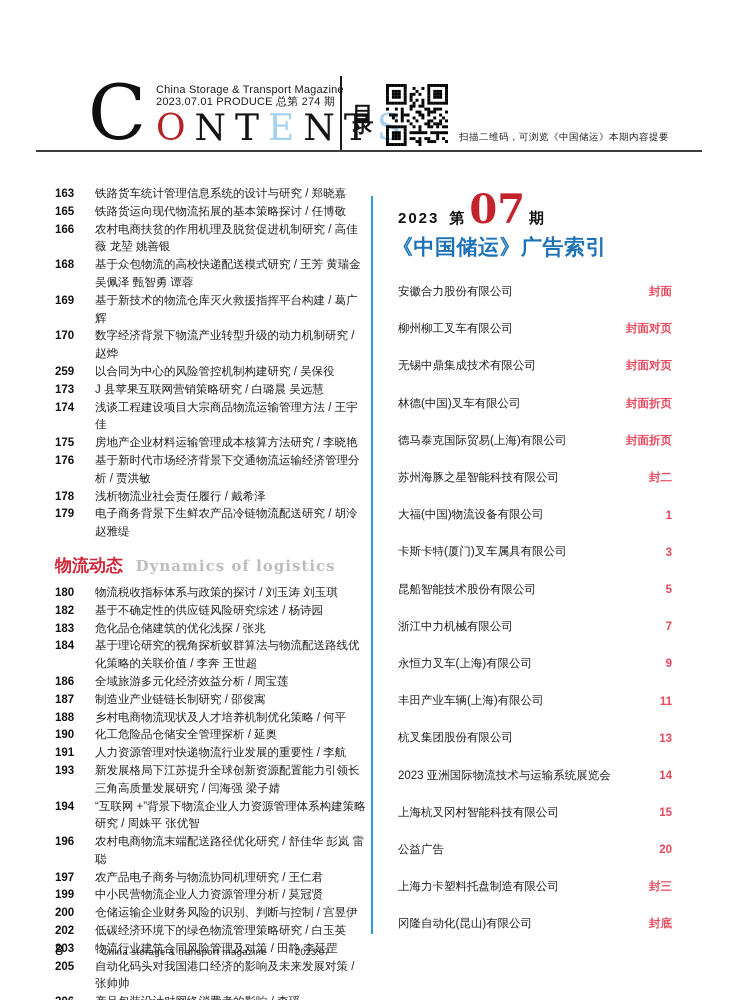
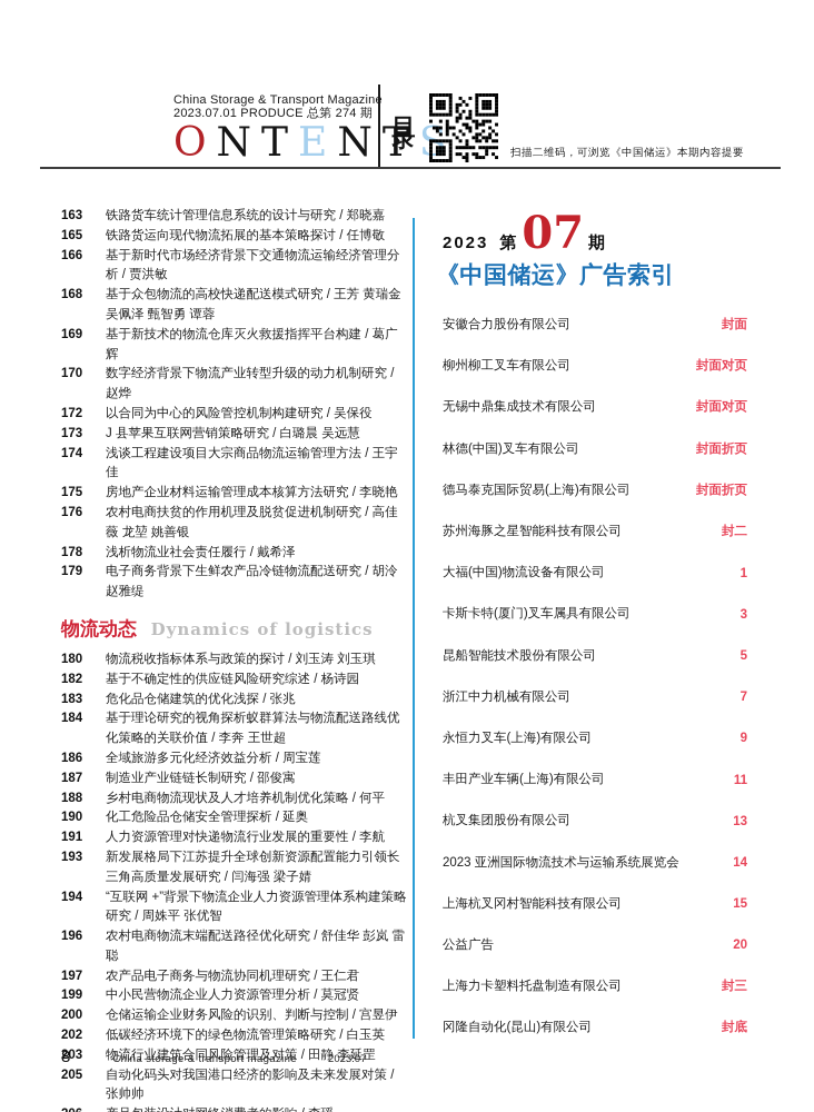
- C
  China Storage & Transport Magazin
  2023.07.01 PRODUCE 总第 274 期
  ONTENTS
  扫描二维码，可浏览《中国储运》本期内容提要
  163
  铁路货车统计管理信息系统的设计与研究 / 郑晓嘉
  165
  铁路货运向现代物流拓展的基本策略探讨 / 任博敬
  166
- 农村电商扶贫的作用机理及脱贫促进机制研究 / 高佳薇 龙堃 姚善银
+ 基于新时代市场经济背景下交通物流运输经济管理分析 / 贾洪敏
  168
  基于众包物流的高校快递配送模式研究 / 王芳 黄瑞金 吴佩泽 甄智勇 谭蓉
  169
  基于新技术的物流仓库灭火救援指挥平台构建 / 葛广辉
  170
  数字经济背景下物流产业转型升级的动力机制研究 / 赵烨
- 259
+ 172
  以合同为中心的风险管控机制构建研究 / 吴保役
  173
  J 县苹果互联网营销策略研究 / 白璐晨 吴远慧
  174
  浅谈工程建设项目大宗商品物流运输管理方法 / 王宇佳
  175
  房地产企业材料运输管理成本核算方法研究 / 李晓艳
  176
- 基于新时代市场经济背景下交通物流运输经济管理分析 / 贾洪敏
+ 农村电商扶贫的作用机理及脱贫促进机制研究 / 高佳薇 龙堃 姚善银
  178
  浅析物流业社会责任履行 / 戴希泽
  179
  电子商务背景下生鲜农产品冷链物流配送研究 / 胡泠 赵雅缇
  物流动态 Dynamics of logistics
  180
  物流税收指标体系与政策的探讨 / 刘玉涛 刘玉琪
  182
  基于不确定性的供应链风险研究综述 / 杨诗园
  183
  危化品仓储建筑的优化浅探 / 张兆
  184
  基于理论研究的视角探析蚁群算法与物流配送路线优化策略的关联价值 / 李奔 王世超
  186
  全域旅游多元化经济效益分析 / 周宝莲
  187
  制造业产业链链长制研究 / 邵俊寓
  188
  乡村电商物流现状及人才培养机制优化策略 / 何平
  190
  化工危险品仓储安全管理探析 / 延奥
  191
  人力资源管理对快递物流行业发展的重要性 / 李航
  193
  新发展格局下江苏提升全球创新资源配置能力引领长三角高质量发展研究 / 闫海强 梁子婧
  194
  “互联网 +”背景下物流企业人力资源管理体系构建策略研究 / 周姝平 张优智
  196
  农村电商物流末端配送路径优化研究 / 舒佳华 彭岚 雷聪
  197
  农产品电子商务与物流协同机理研究 / 王仁君
  199
  中小民营物流企业人力资源管理分析 / 莫冠贤
  200
  仓储运输企业财务风险的识别、判断与控制 / 宫昱伊
  202
  低碳经济环境下的绿色物流管理策略研究 / 白玉英
  203
  物流行业建筑合同风险管理及对策 / 田静 李延罡
  205
  自动化码头对我国港口经济的影响及未来发展对策 / 张帅帅
  2023
  第
  07
  期
  《中国储运》广告索引
  安徽合力股份有限公司
  封面
  柳州柳工叉车有限公司
  封面对页
  无锡中鼎集成技术有限公司
  封面对页
  林德(中国)叉车有限公司
  封面折页
  德马泰克国际贸易(上海)有限公司
  封面折页
  苏州海豚之星智能科技有限公司
  封二
  大福(中国)物流设备有限公司
  1
  卡斯卡特(厦门)叉车属具有限公司
  3
  昆船智能技术股份有限公司
  5
  浙江中力机械有限公司
  7
  永恒力叉车(上海)有限公司
  9
  丰田产业车辆(上海)有限公司
  11
  杭叉集团股份有限公司
  13
  2023 亚洲国际物流技术与运输系统展览会
  14
  上海杭叉冈村智能科技有限公司
  15
  公益广告
  20
  上海力卡塑料托盘制造有限公司
  封三
  冈隆自动化(昆山)有限公司
  封底
  8
  China storage & transport magazine
  2023.07
